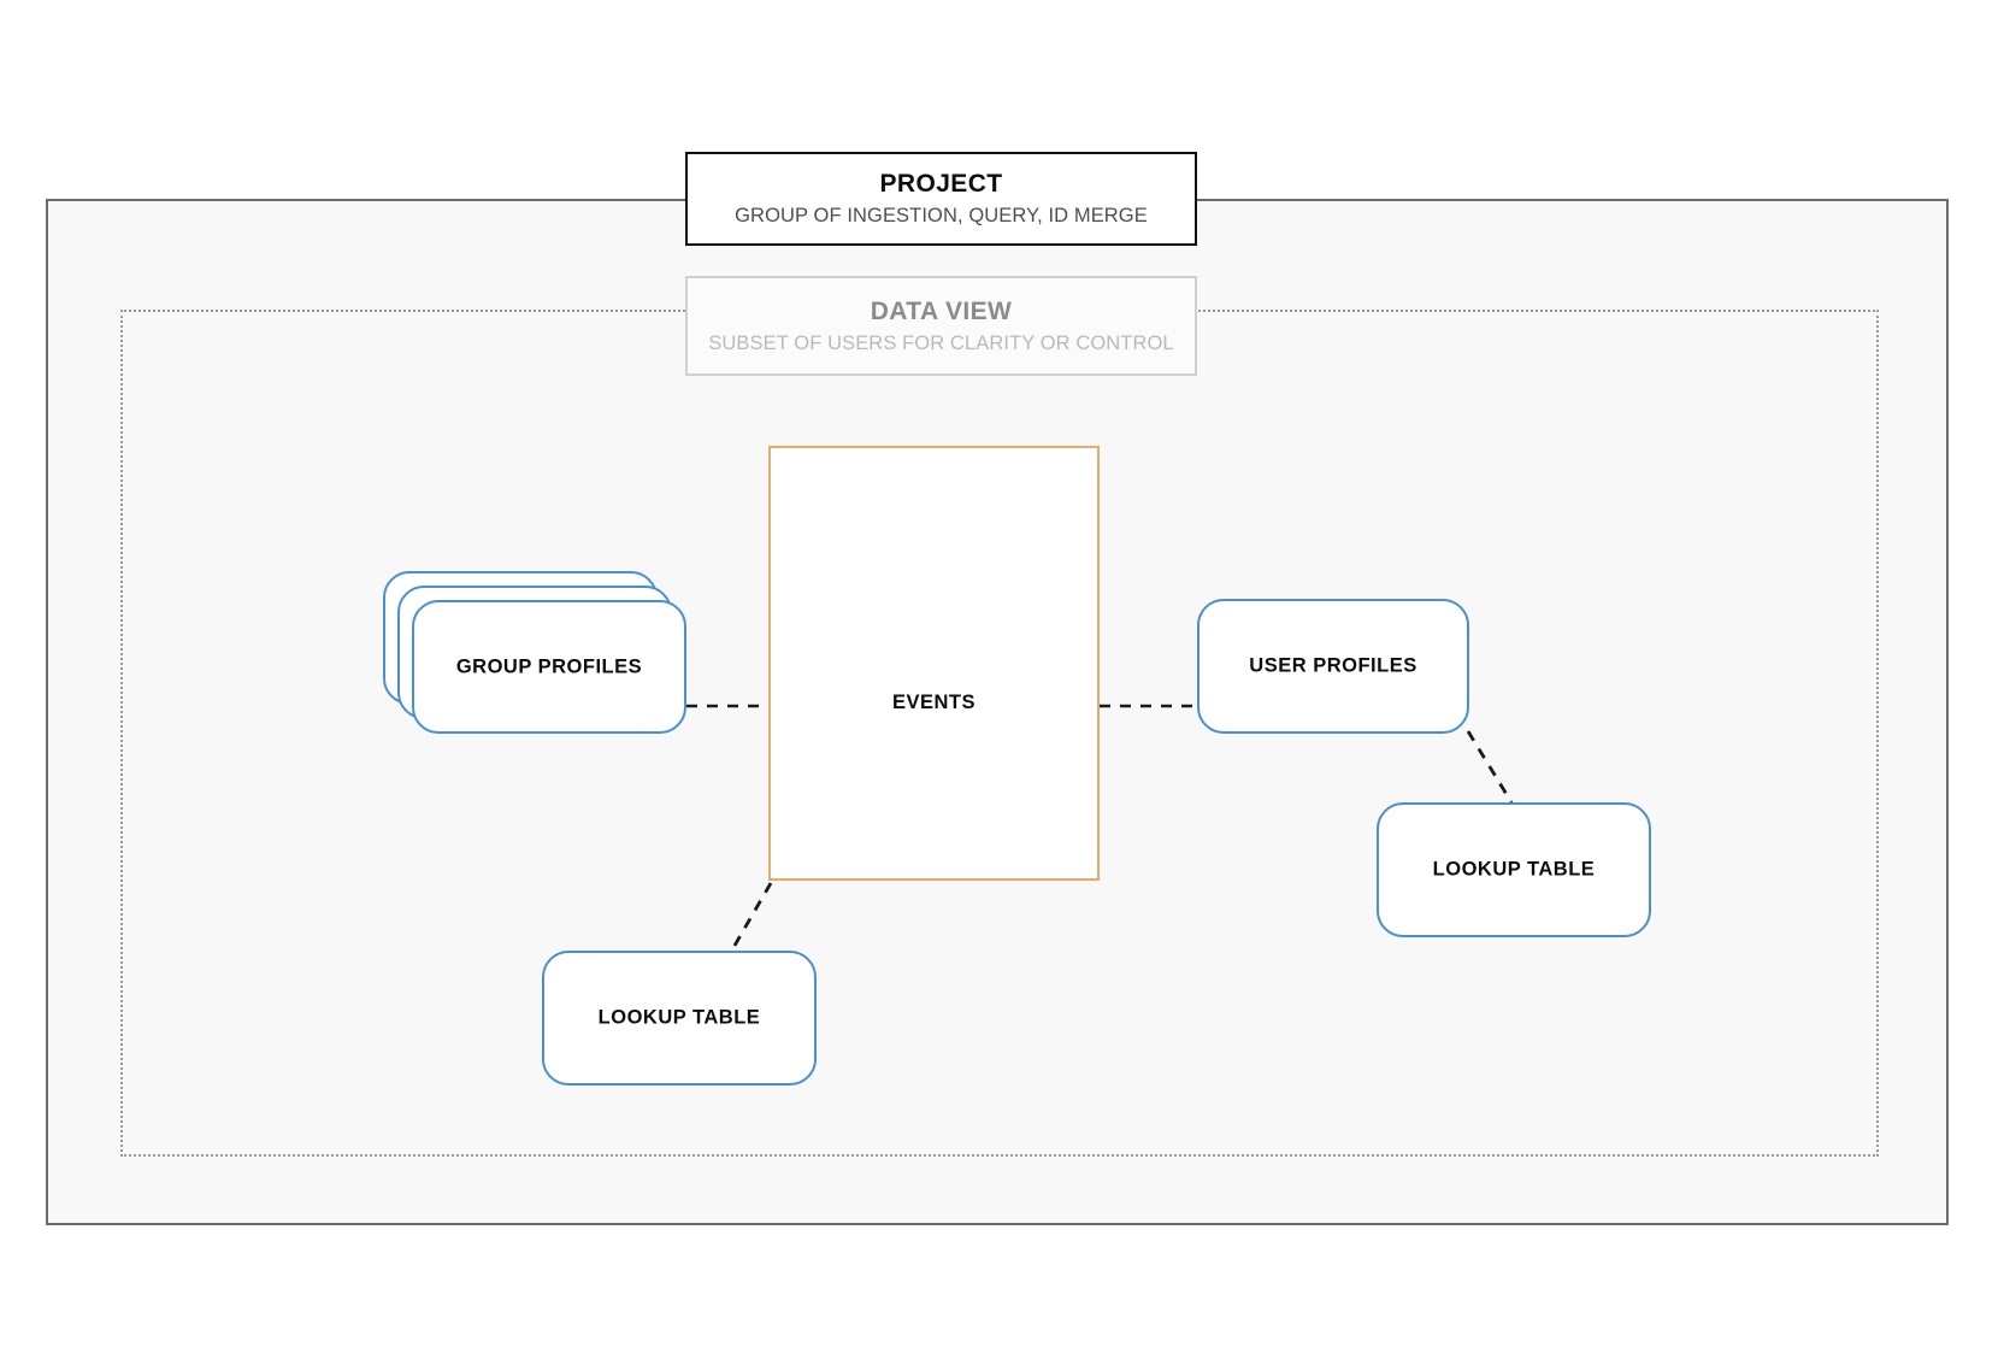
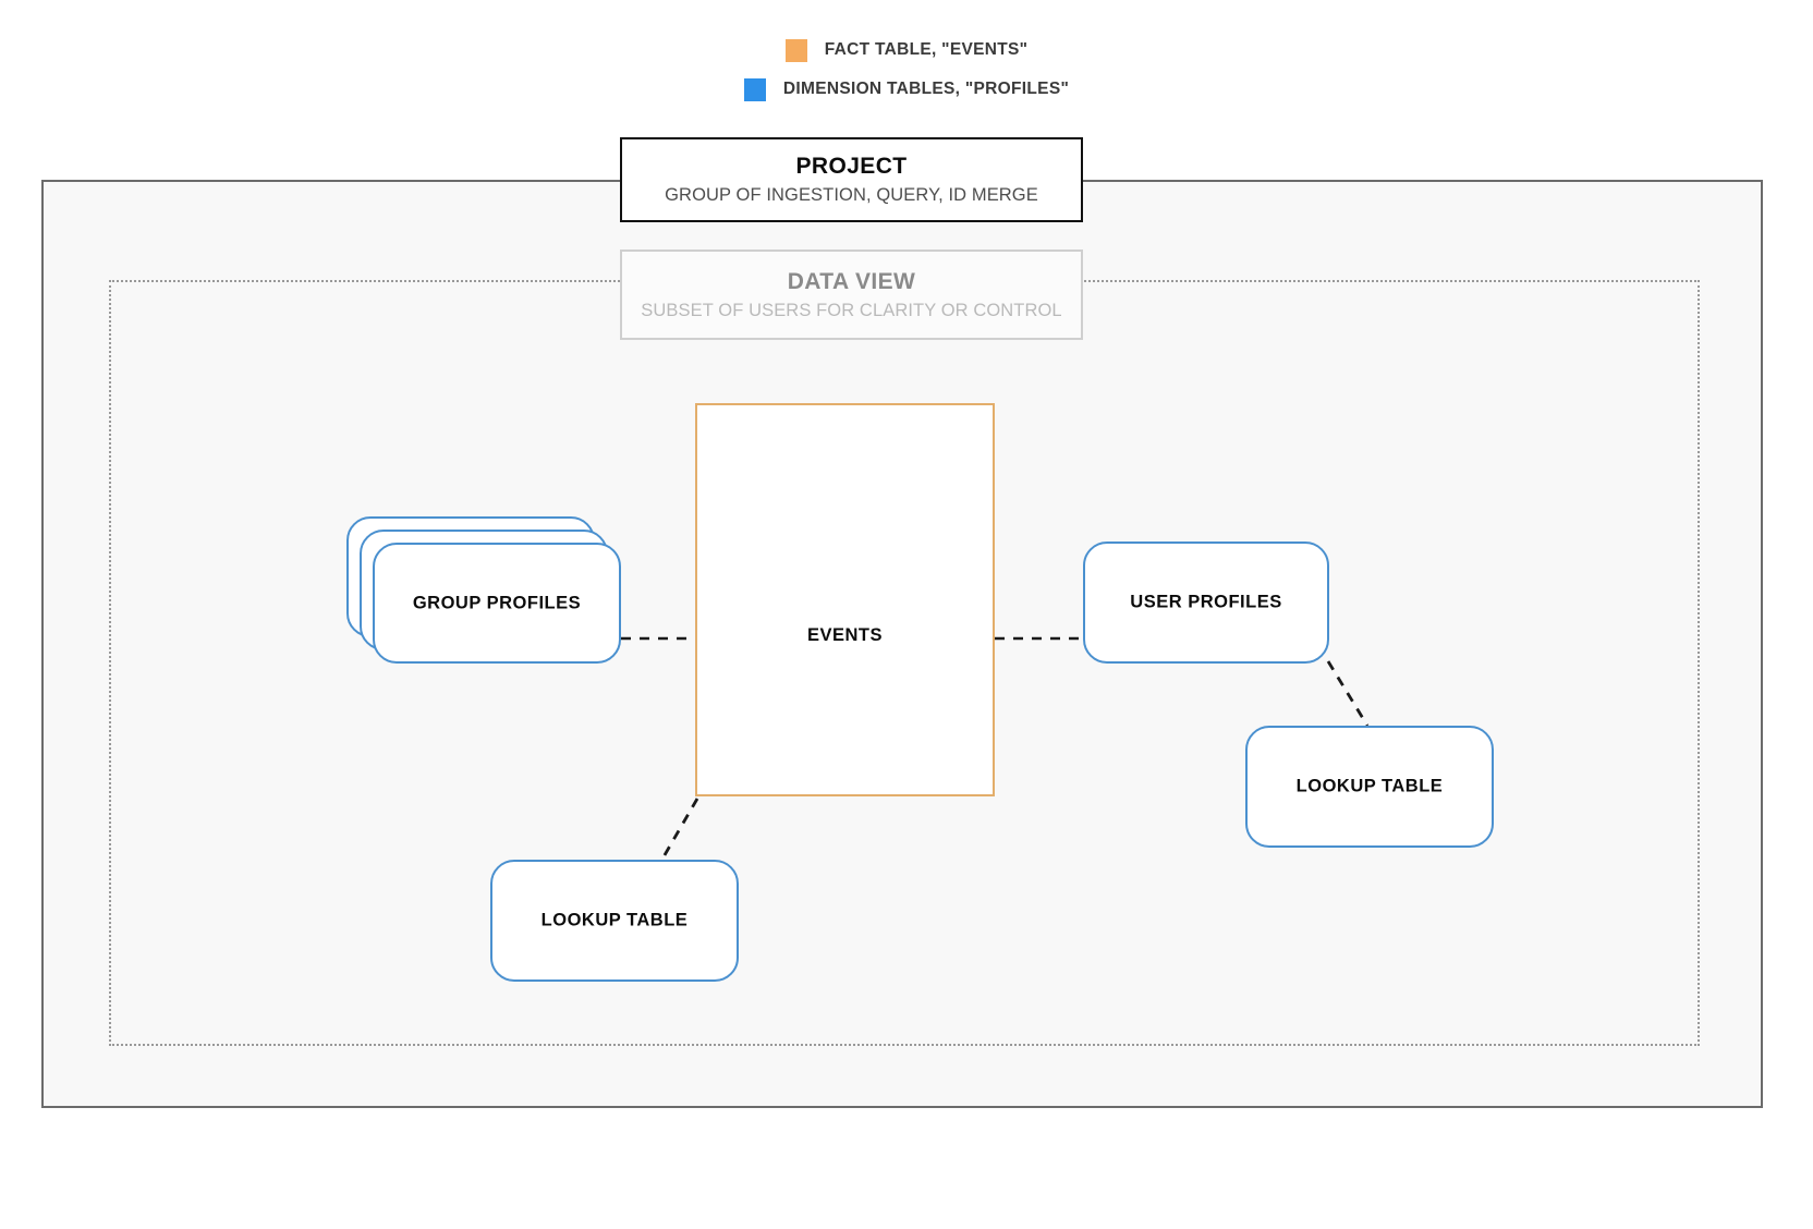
+ FACT TABLE, "EVENTS"
+ DIMENSION TABLES, "PROFILES"
  PROJECT
  GROUP OF INGESTION, QUERY, ID MERGE
  DATA VIEW
  SUBSET OF USERS FOR CLARITY OR CONTROL
  EVENTS
  GROUP PROFILES
  USER PROFILES
  LOOKUP TABLE
  LOOKUP TABLE
